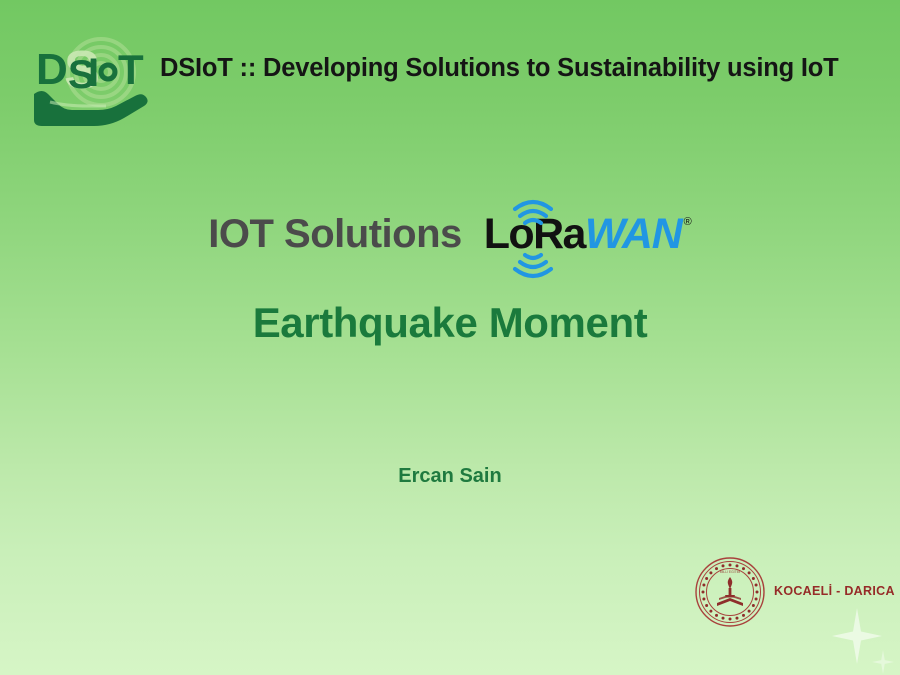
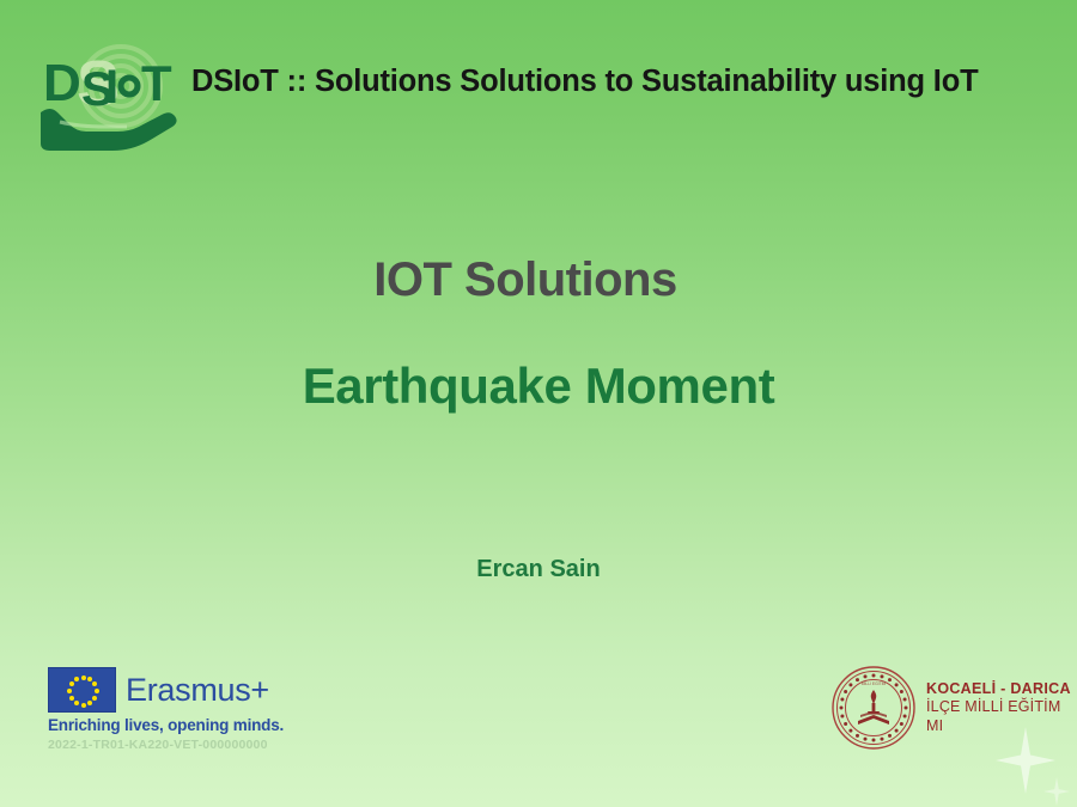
  S
  D
  S
  I
  T
- DSIoT :: Developing Solutions to Sustainability using IoT
+ DSIoT :: Solutions Solutions to Sustainability using IoT
  IOT Solutions
- Lo
- Ra
- WAN
- ®
  Earthquake Moment
  Ercan Sain
+ Erasmus+
+ Enriching lives, opening minds.
+ 2022-1-TR01-KA220-VET-000000000
  KOCAELİ - DARICA
+ İLÇE MİLLİ EĞİTİM MI
